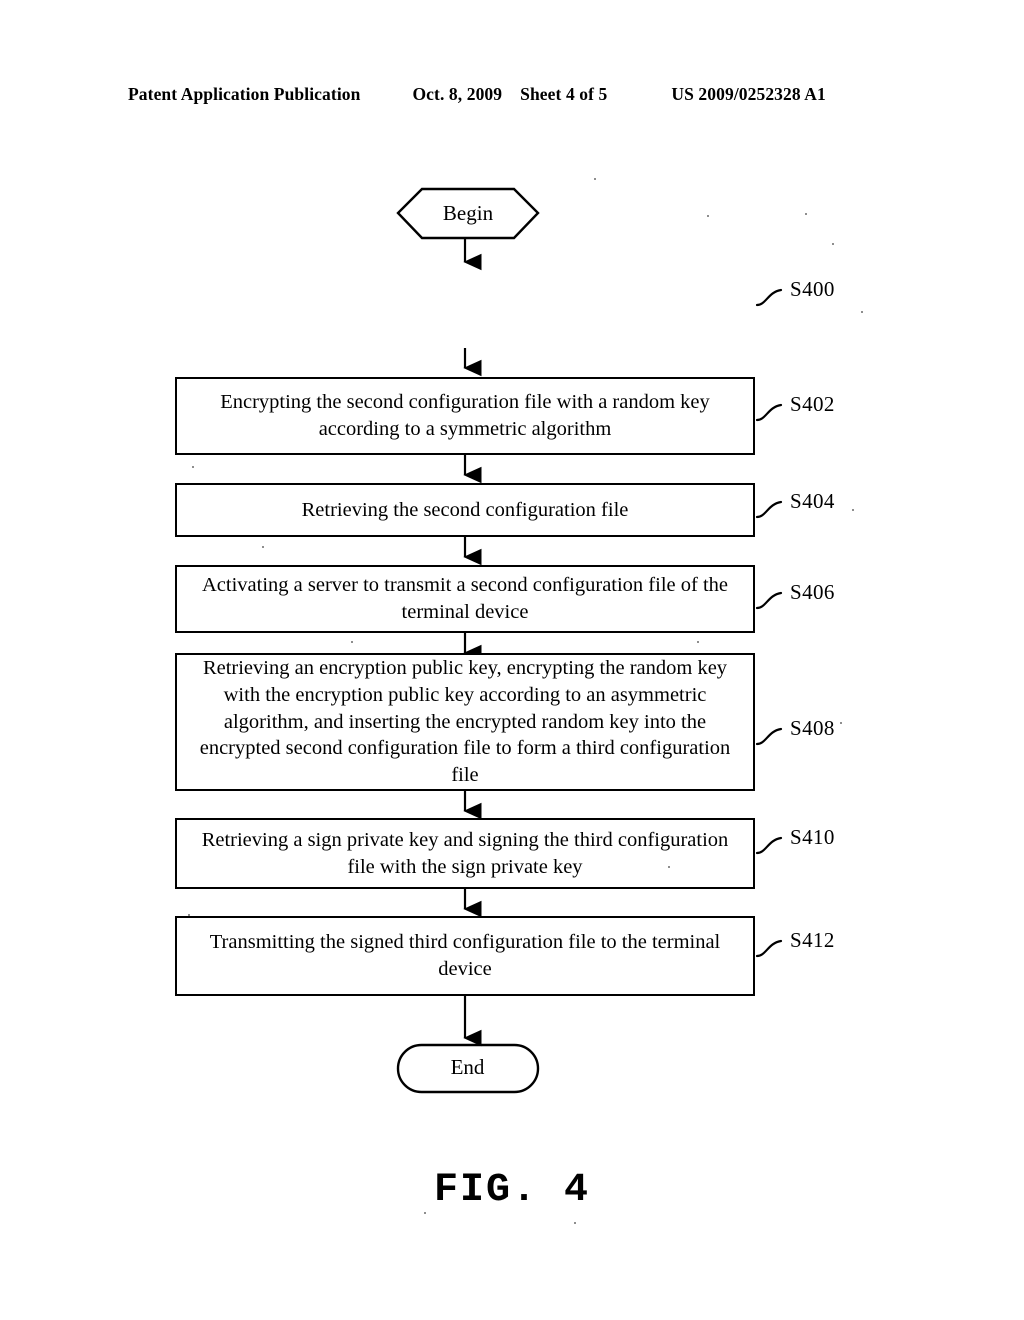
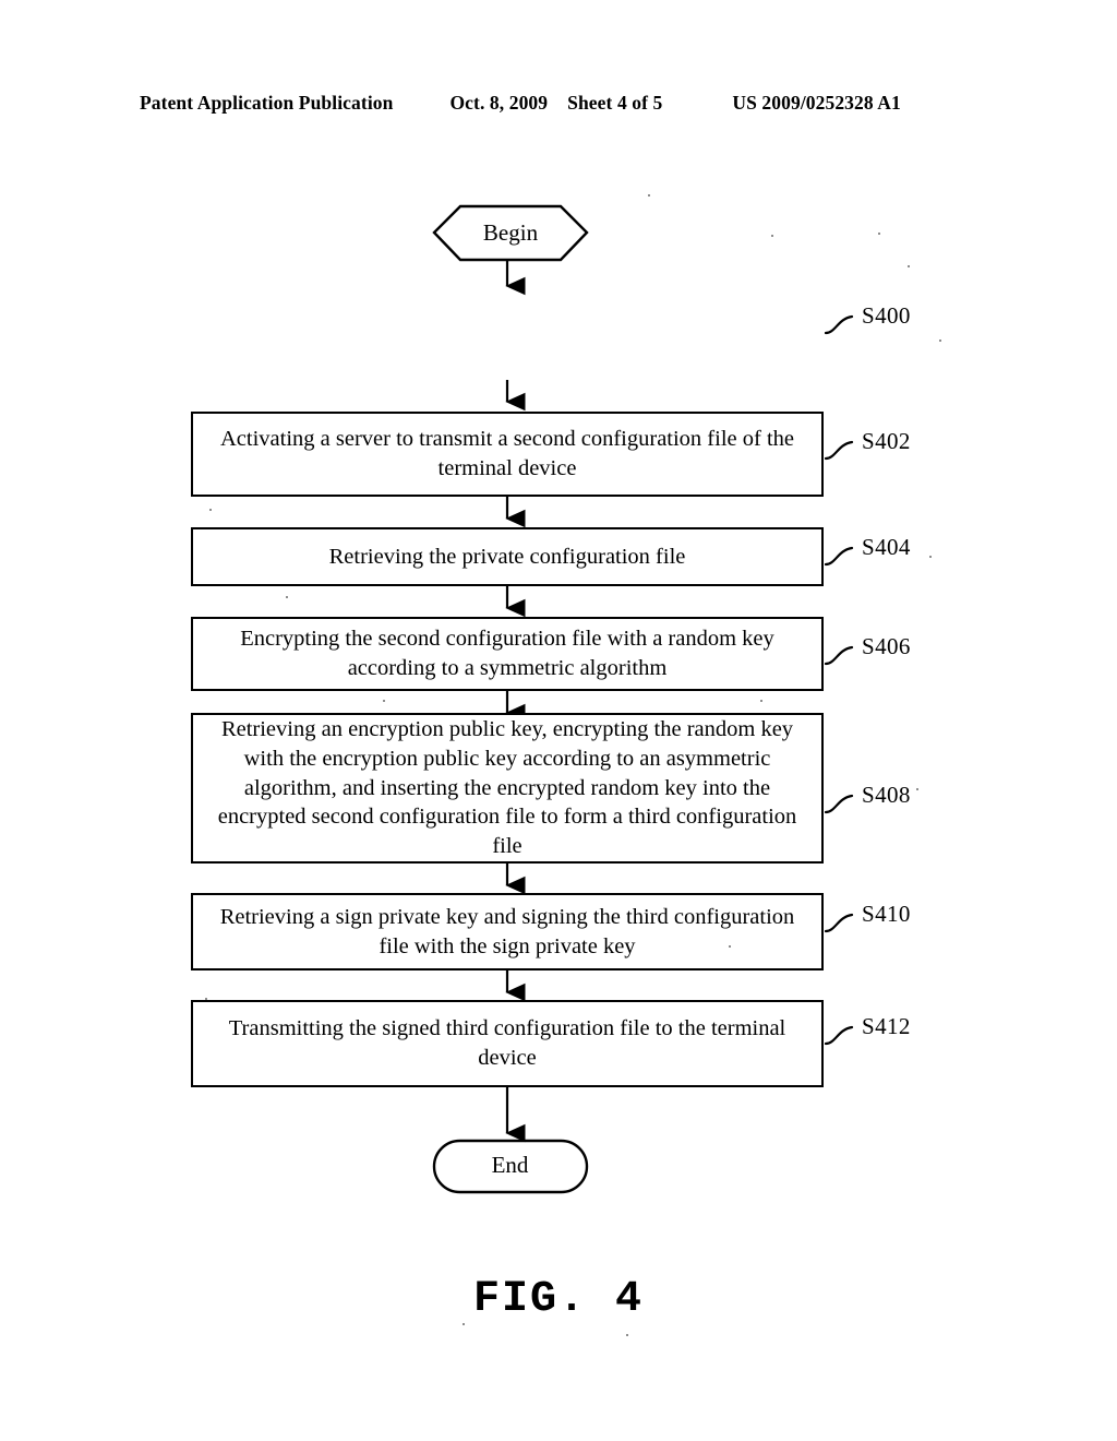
  Patent Application Publication
  Oct. 8, 2009
  Sheet 4 of 5
  US 2009/0252328 A1
  Begin
  End
- Encrypting the second configuration file with a random key according to a symmetric algorithm
+ Activating a server to transmit a second configuration file of the terminal device
- Retrieving the second configuration file
+ Retrieving the private configuration file
- Activating a server to transmit a second configuration file of the terminal device
+ Encrypting the second configuration file with a random key according to a symmetric algorithm
  Retrieving an encryption public key, encrypting the random key with the encryption public key according to an asymmetric algorithm, and inserting the encrypted random key into the encrypted second configuration file to form a third configuration file
  Retrieving a sign private key and signing the third configuration file with the sign private key
  Transmitting the signed third configuration file to the terminal device
  S400
  S402
  S404
  S406
  S408
  S410
  S412
  FIG. 4
